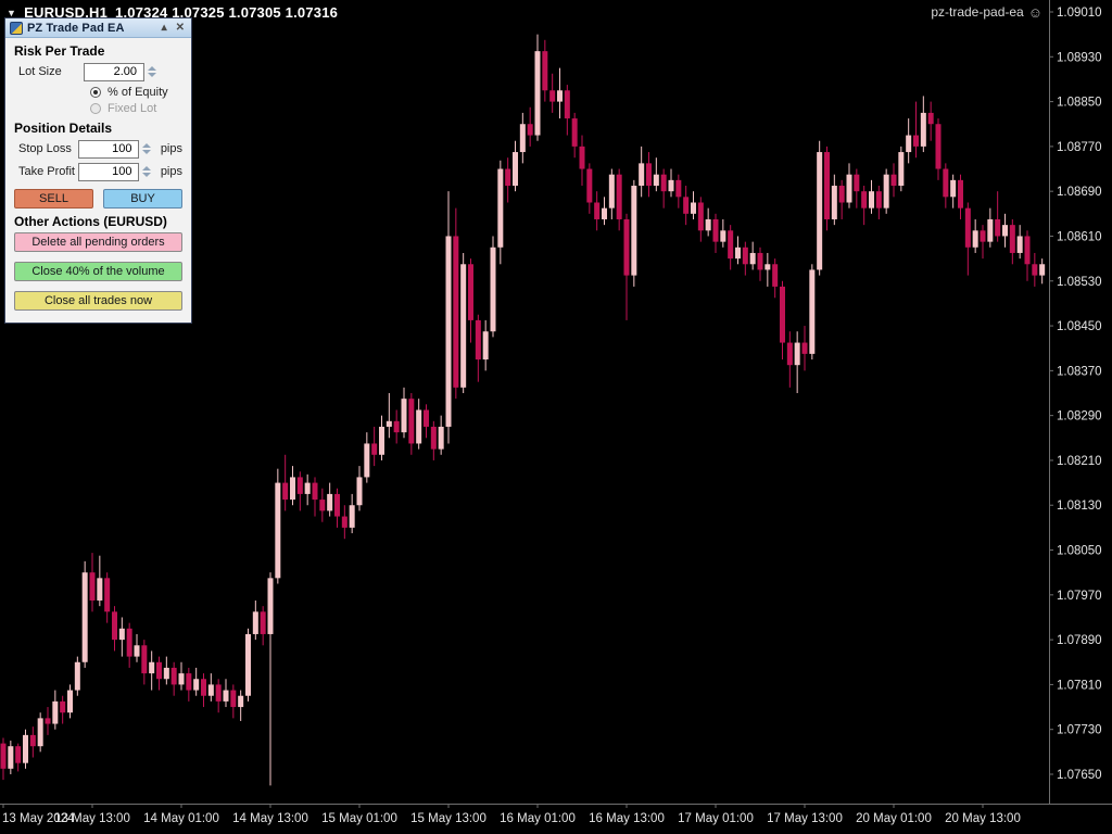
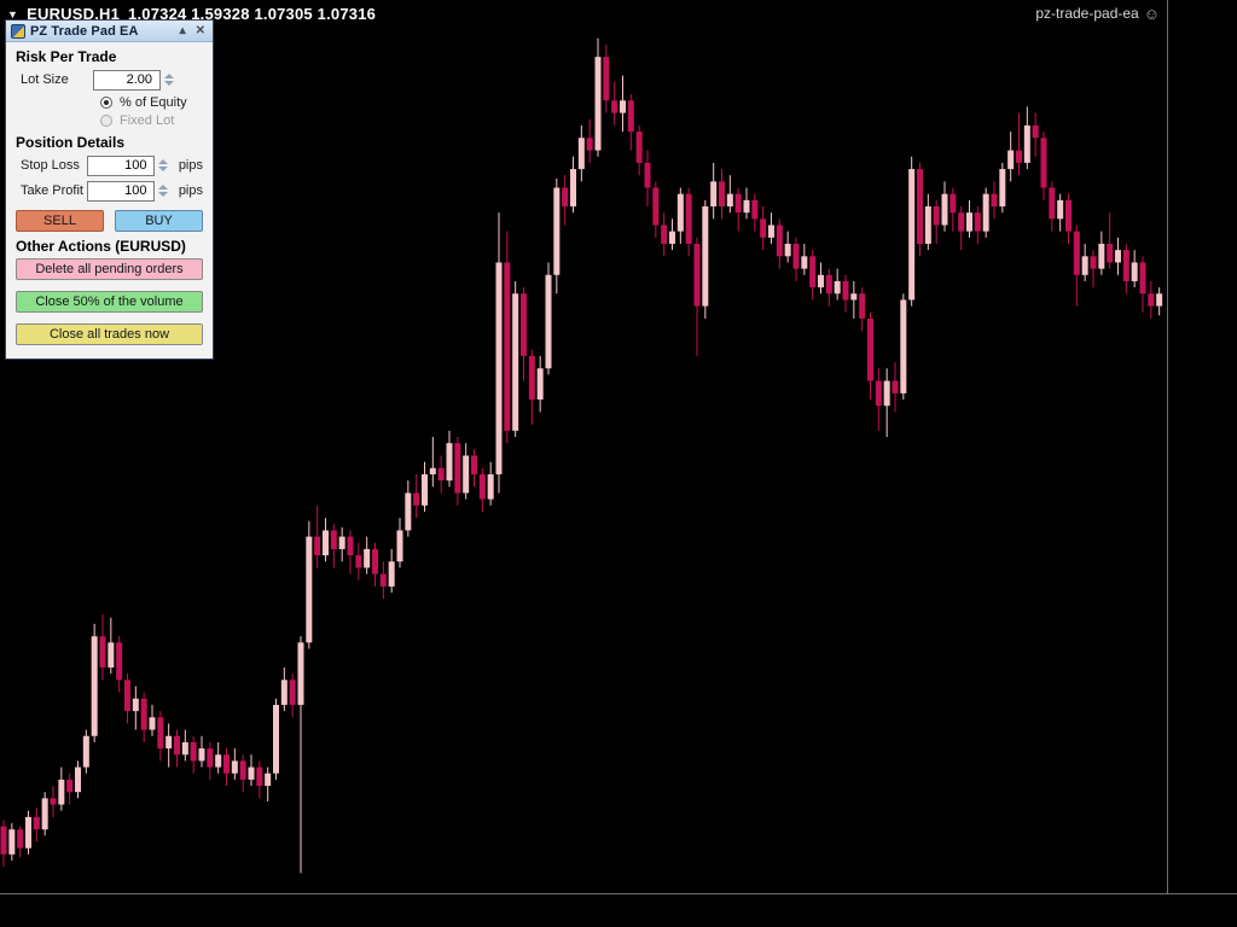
- 1.09010
- 1.08930
- 1.08850
- 1.08770
- 1.08690
- 1.08610
- 1.08530
- 1.08450
- 1.08370
- 1.08290
- 1.08210
- 1.08130
- 1.08050
- 1.07970
- 1.07890
- 1.07810
- 1.07730
- 1.07650
- 13 May 2024
- 13 May 13:00
- 14 May 01:00
- 14 May 13:00
- 15 May 01:00
- 15 May 13:00
- 16 May 01:00
- 16 May 13:00
- 17 May 01:00
- 17 May 13:00
- 20 May 01:00
- 20 May 13:00
  ▼
  EURUSD,H1
- 1.07324 1.07325 1.07305 1.07316
+ 1.07324 1.59328 1.07305 1.07316
  pz-trade-pad-ea
  ☺
  PZ Trade Pad EA
  ▴
  ✕
  Risk Per Trade
  Lot Size
  2.00
  % of Equity
  Fixed Lot
  Position Details
  Stop Loss
  100
  pips
  Take Profit
  100
  pips
  SELL
  BUY
  Other Actions (EURUSD)
  Delete all pending orders
- Close 40% of the volume
+ Close 50% of the volume
  Close all trades now
